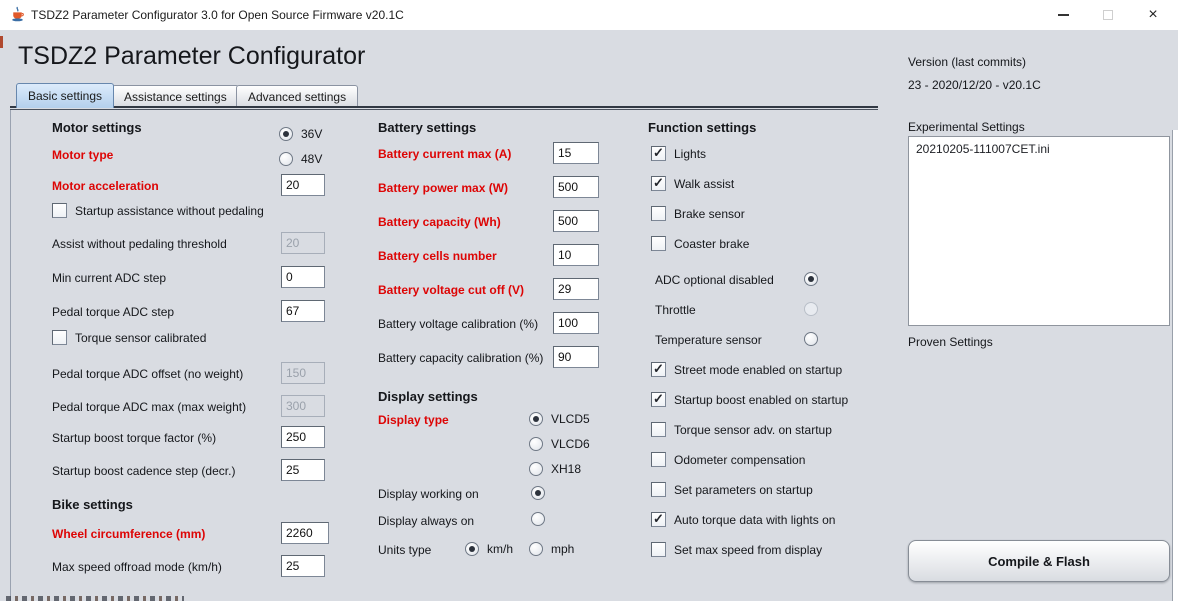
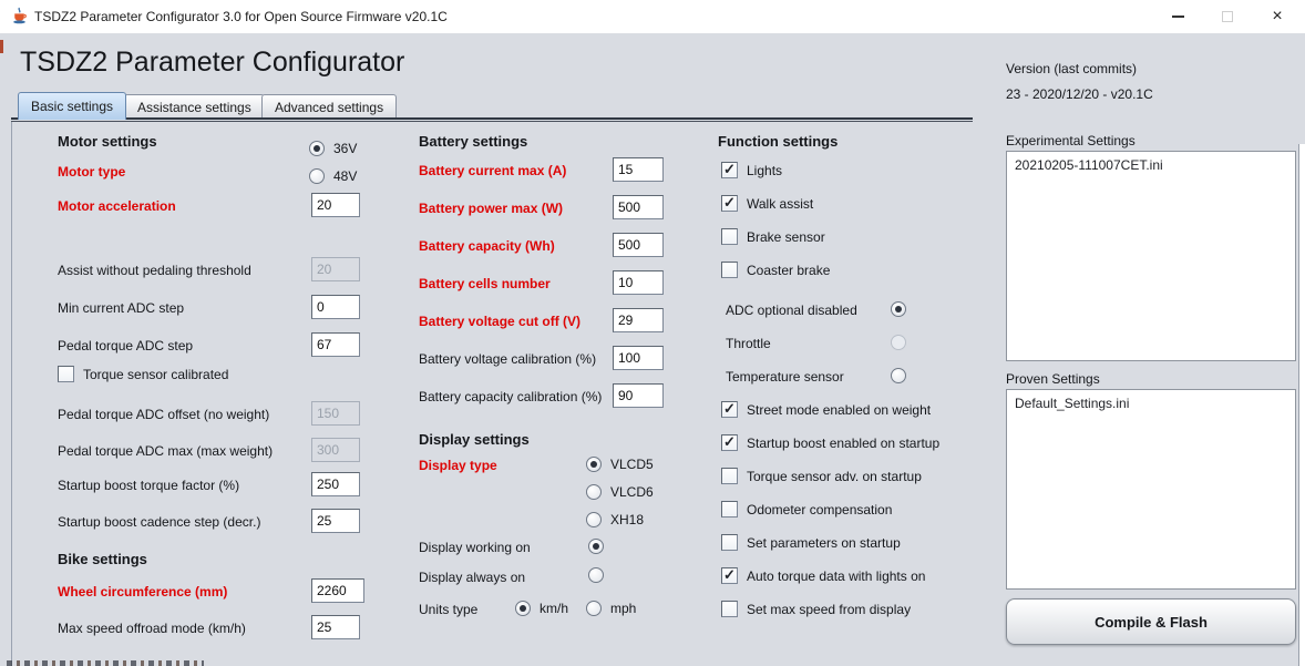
  TSDZ2 Parameter Configurator 3.0 for Open Source Firmware v20.1C
  ×
  TSDZ2 Parameter Configurator
  Basic settings
  Assistance settings
  Advanced settings
  Motor settings
  36V
  Motor type
  48V
  Motor acceleration
  20
- Startup assistance without pedaling
  Assist without pedaling threshold
  20
  Min current ADC step
  0
  Pedal torque ADC step
  67
  Torque sensor calibrated
  Pedal torque ADC offset (no weight)
  150
  Pedal torque ADC max (max weight)
  300
  Startup boost torque factor (%)
  250
  Startup boost cadence step (decr.)
  25
  Bike settings
  Wheel circumference (mm)
  2260
  Max speed offroad mode (km/h)
  25
  Battery settings
  Battery current max (A)
  15
  Battery power max (W)
  500
  Battery capacity (Wh)
  500
  Battery cells number
  10
  Battery voltage cut off (V)
  29
  Battery voltage calibration (%)
  100
  Battery capacity calibration (%)
  90
  Display settings
  Display type
  VLCD5
  VLCD6
  XH18
  Display working on
  Display always on
  Units type
  km/h
  mph
  Function settings
  ✓
  Lights
  ✓
  Walk assist
  Brake sensor
  Coaster brake
  ADC optional disabled
  Throttle
  Temperature sensor
  ✓
- Street mode enabled on startup
+ Street mode enabled on weight
  ✓
  Startup boost enabled on startup
  Torque sensor adv. on startup
  Odometer compensation
  Set parameters on startup
  ✓
  Auto torque data with lights on
  Set max speed from display
  Version (last commits)
  23 - 2020/12/20 - v20.1C
  Experimental Settings
  20210205-111007CET.ini
  Proven Settings
+ Default_Settings.ini
  Compile & Flash
